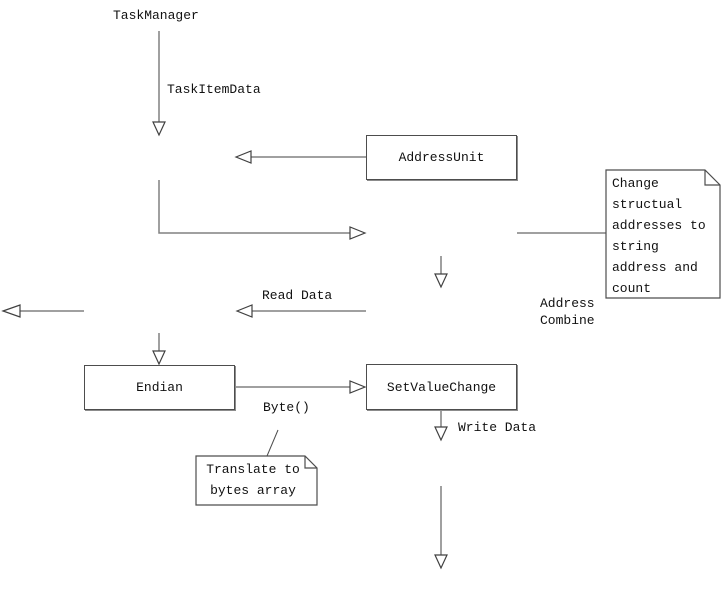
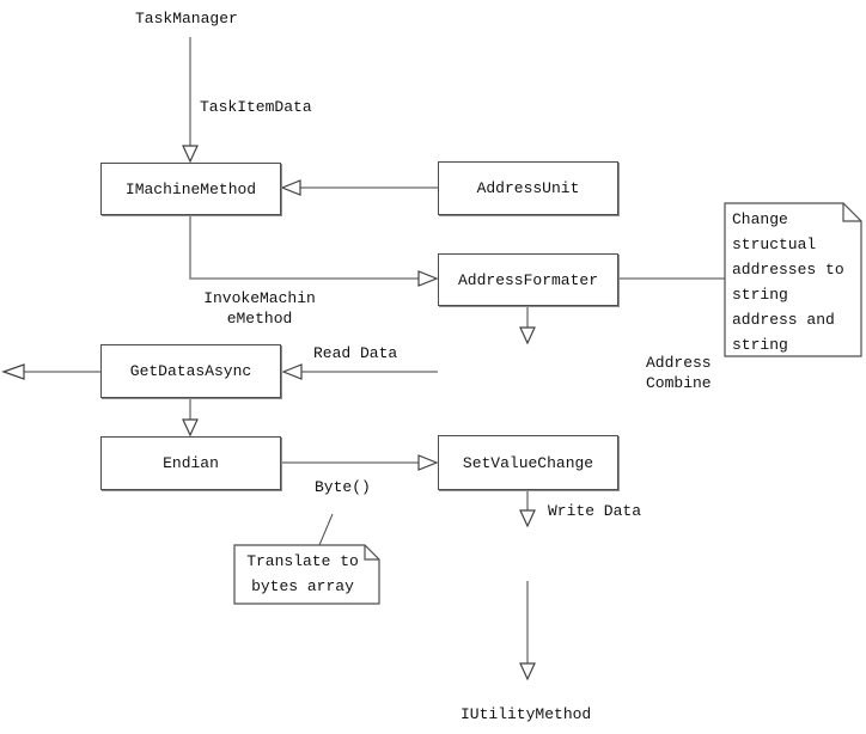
  TaskManager
+ IUtilityMethod
+ IMachineMethod
  AddressUnit
+ AddressFormater
+ GetDatasAsync
  Endian
  SetValueChange
  TaskItemData
+ InvokeMachin
+ eMethod
  Read Data
  Address
  Combine
  Byte()
  Write Data
- Change structual addresses to string address and count
+ Change structual addresses to string address and string
  Translate to bytes array
